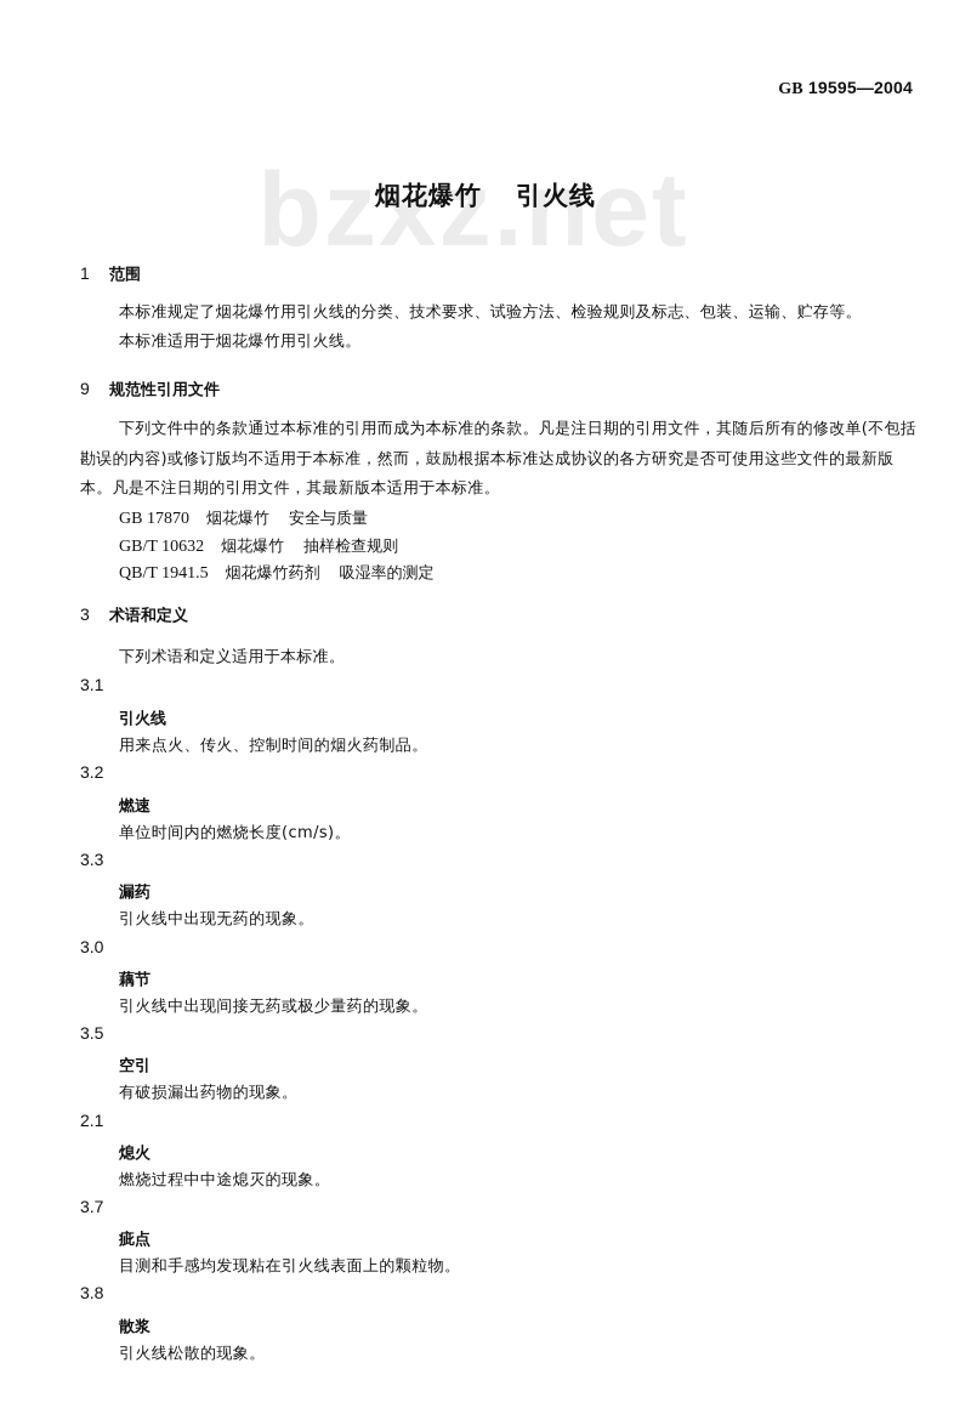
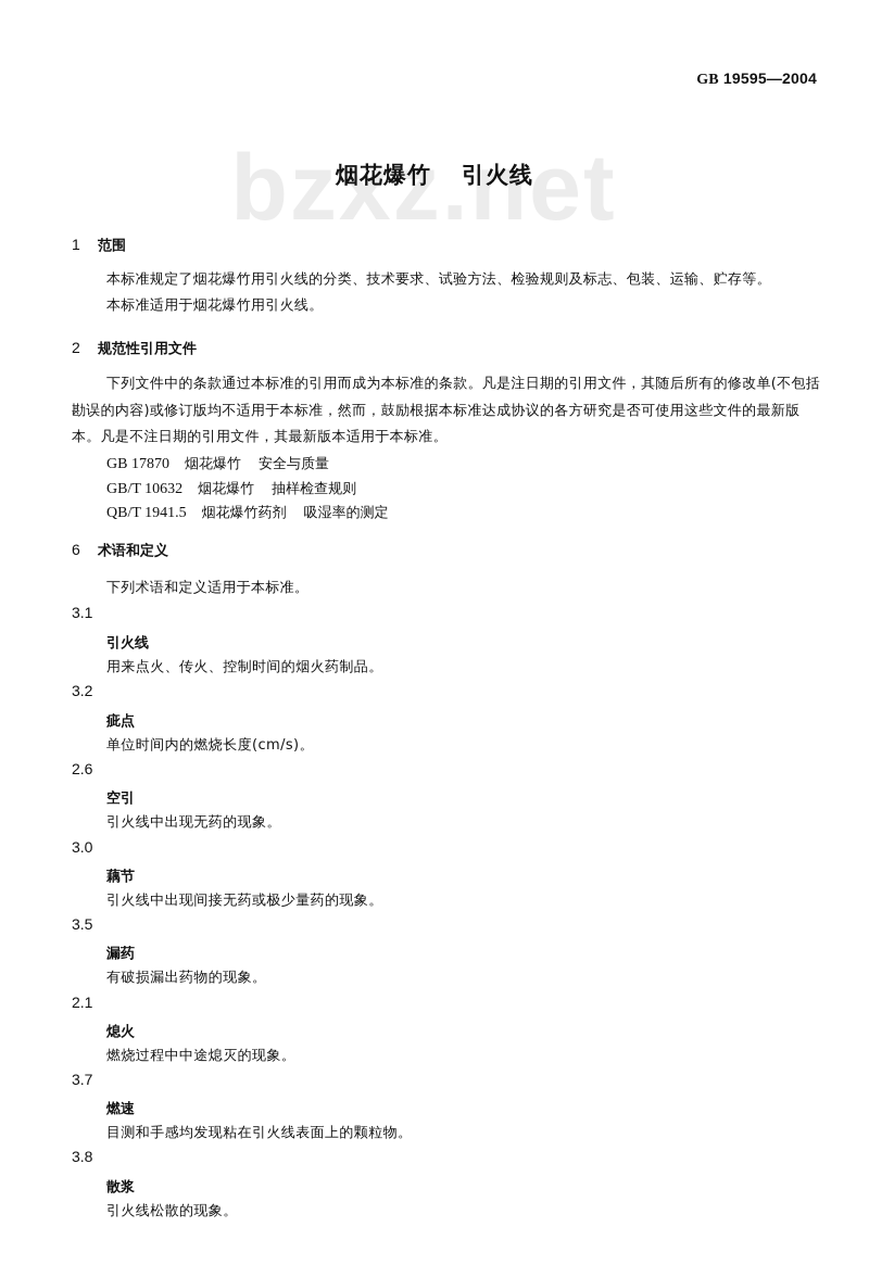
  GB 19595—2004
  bzxz.net
  烟花爆竹 引火线
  1 范围
  本标准规定了烟花爆竹用引火线的分类、技术要求、试验方法、检验规则及标志、包装、运输、贮存等。
  本标准适用于烟花爆竹用引火线。
- 9 规范性引用文件
+ 2 规范性引用文件
  下列文件中的条款通过本标准的引用而成为本标准的条款。凡是注日期的引用文件，其随后所有的修改单(不包括勘误的内容)或修订版均不适用于本标准，然而，鼓励根据本标准达成协议的各方研究是否可使用这些文件的最新版本。凡是不注日期的引用文件，其最新版本适用于本标准。
  GB 17870 烟花爆竹 安全与质量
  GB/T 10632 烟花爆竹 抽样检查规则
  QB/T 1941.5 烟花爆竹药剂 吸湿率的测定
- 3 术语和定义
+ 6 术语和定义
  下列术语和定义适用于本标准。
  3.1
  引火线
  用来点火、传火、控制时间的烟火药制品。
  3.2
- 燃速
+ 疵点
  单位时间内的燃烧长度(cm/s)。
- 3.3
+ 2.6
- 漏药
+ 空引
  引火线中出现无药的现象。
  3.0
  藕节
  引火线中出现间接无药或极少量药的现象。
  3.5
- 空引
+ 漏药
  有破损漏出药物的现象。
  2.1
  熄火
  燃烧过程中中途熄灭的现象。
  3.7
- 疵点
+ 燃速
  目测和手感均发现粘在引火线表面上的颗粒物。
  3.8
  散浆
  引火线松散的现象。
